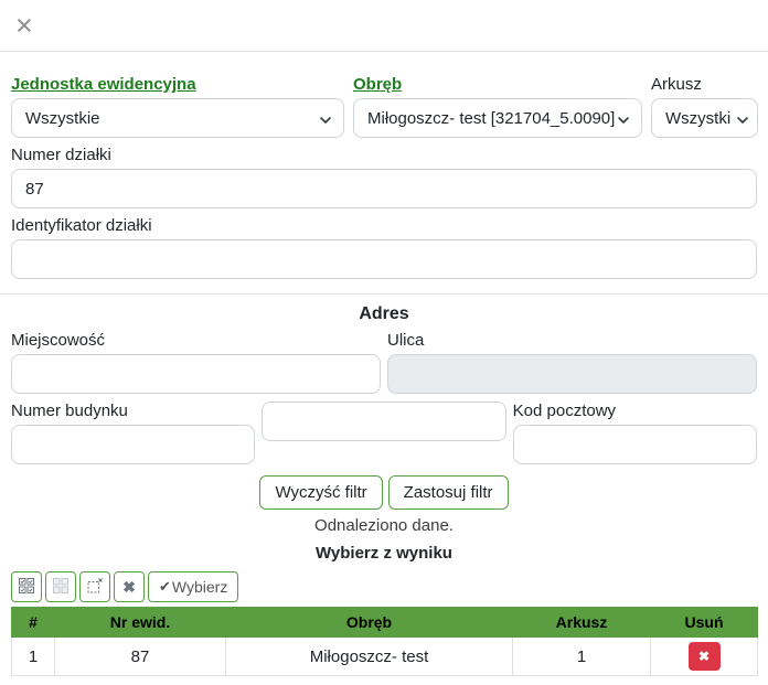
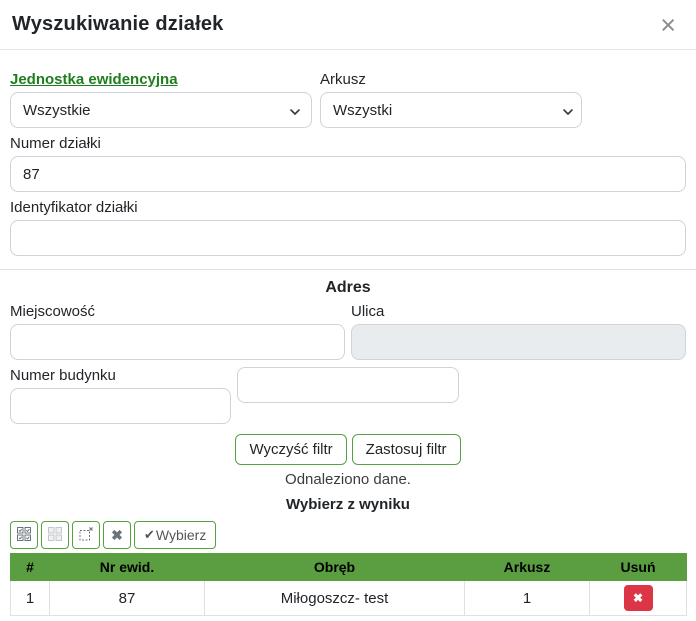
+ Wyszukiwanie działek
  ×
  Jednostka ewidencyjna
  Wszystkie
- Obręb
- Miłogoszcz- test [321704_5.0090]
  Arkusz
  Wszystki
  Numer działki
  87
  Identyfikator działki
  Adres
  Miejscowość
  Ulica
  Numer budynku
- Kod pocztowy
  Wyczyść filtr
  Zastosuj filtr
  Odnaleziono dane.
  Wybierz z wyniku
  ✖
  ✔
  Wybierz
  #	Nr ewid.	Obręb	Arkusz	Usuń
  1	87	Miłogoszcz- test	1	✖
